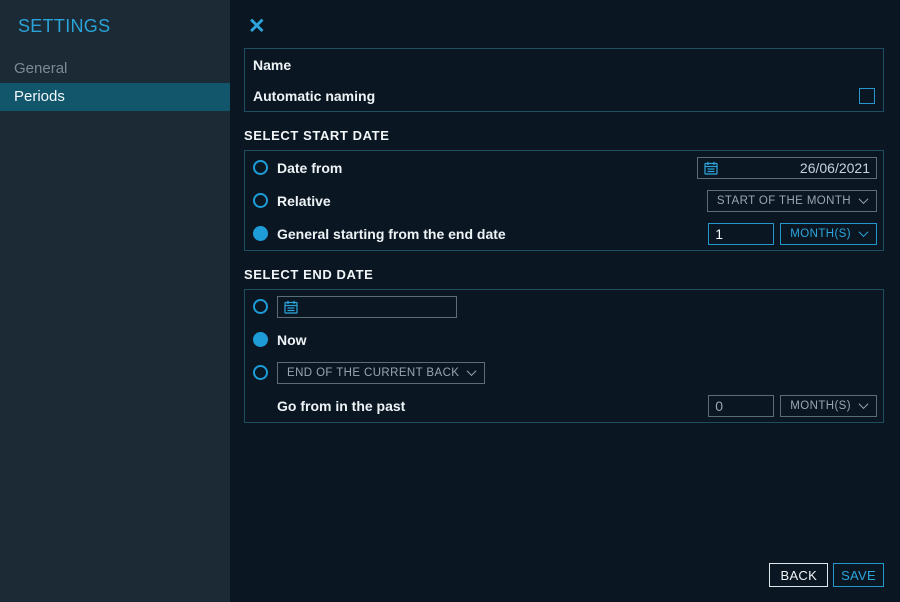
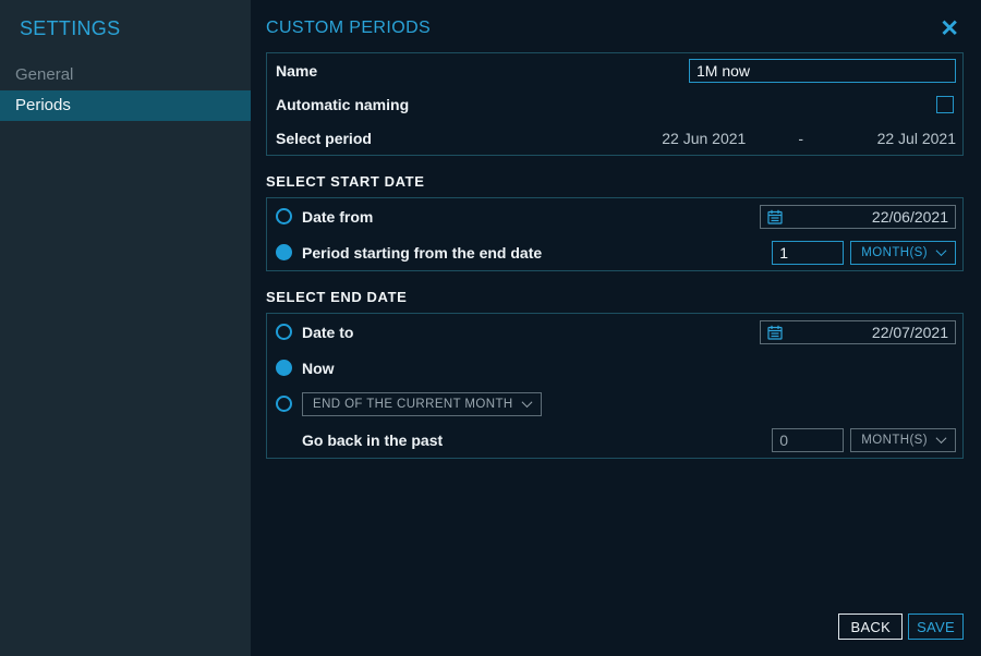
  SETTINGS
  General
  Periods
+ CUSTOM PERIODS
  ✕
  Name
+ 1M now
  Automatic naming
+ Select period
+ 22 Jun 2021
+ -
+ 22 Jul 2021
  SELECT START DATE
  Date from
- 26/06/2021
+ 22/06/2021
- Relative
- START OF THE MONTH
- General starting from the end date
+ Period starting from the end date
  1
  MONTH(S)
  SELECT END DATE
+ Date to
+ 22/07/2021
  Now
- END OF THE CURRENT BACK
+ END OF THE CURRENT MONTH
- Go from in the past
+ Go back in the past
  0
  MONTH(S)
  BACK
  SAVE
